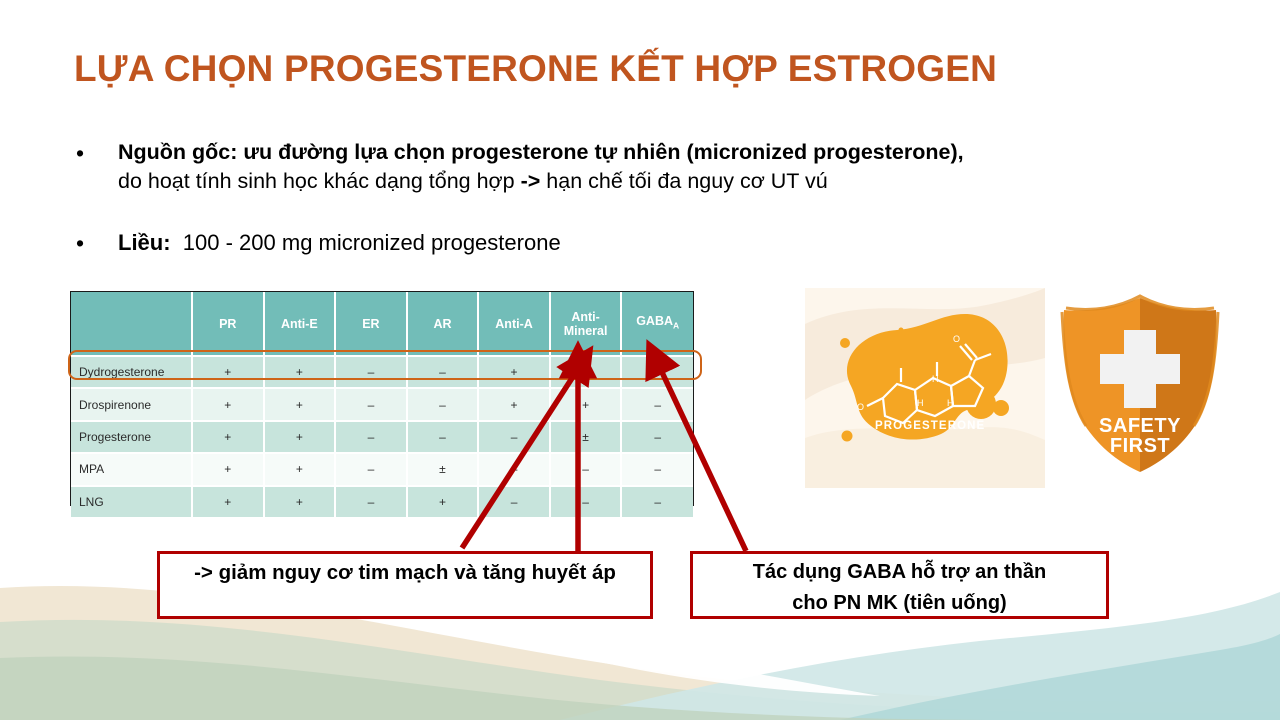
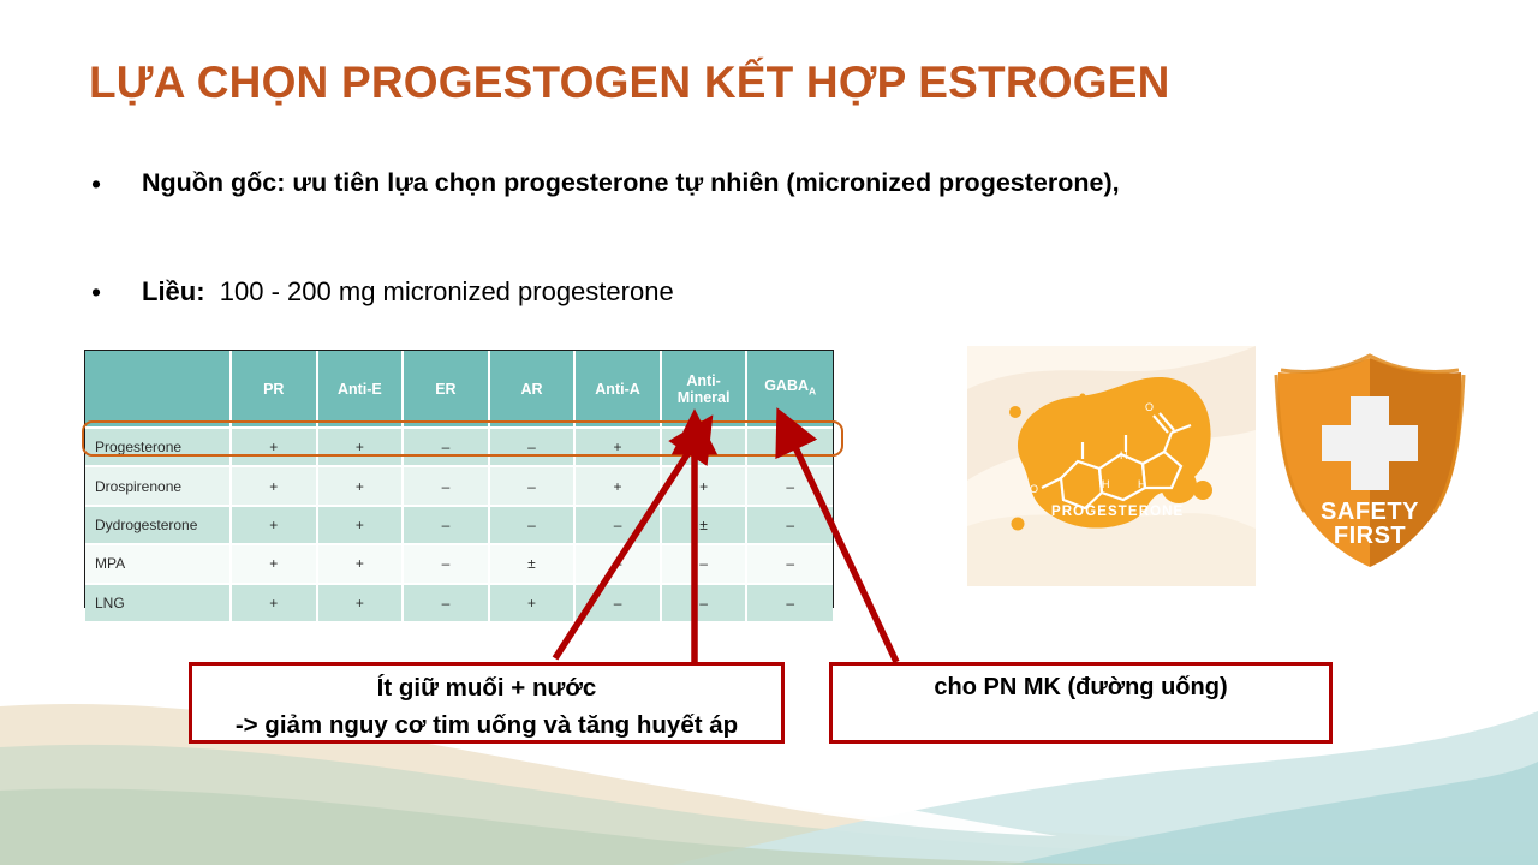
- LỰA CHỌN PROGESTERONE KẾT HỢP ESTROGEN
+ LỰA CHỌN PROGESTOGEN KẾT HỢP ESTROGEN
  •
- Nguồn gốc: ưu đường lựa chọn progesterone tự nhiên (micronized progesterone),
+ Nguồn gốc: ưu tiên lựa chọn progesterone tự nhiên (micronized progesterone),
- do hoạt tính sinh học khác dạng tổng hợp -> hạn chế tối đa nguy cơ UT vú
  •
  Liều: 100 - 200 mg micronized progesterone
  	PR	Anti-E	ER	AR	Anti-A	Anti- Mineral	GABAA
- Dydrogesterone	+	+	–	–	+	+	+
+ Progesterone	+	+	–	–	+	+	+
  Drospirenone	+	+	–	–	+	+	–
- Progesterone	+	+	–	–	–	±	–
+ Dydrogesterone	+	+	–	–	–	±	–
  MPA	+	+	–	±		–	–
  LNG	+	+	–	+	–	–	–
  O
  O
  H
  H
  H
  PROGESTERONE
  SAFETY
  FIRST
+ Ít giữ muối + nước
- -> giảm nguy cơ tim mạch và tăng huyết áp
+ -> giảm nguy cơ tim uống và tăng huyết áp
- Tác dụng GABA hỗ trợ an thần
- cho PN MK (tiên uống)
+ cho PN MK (đường uống)
